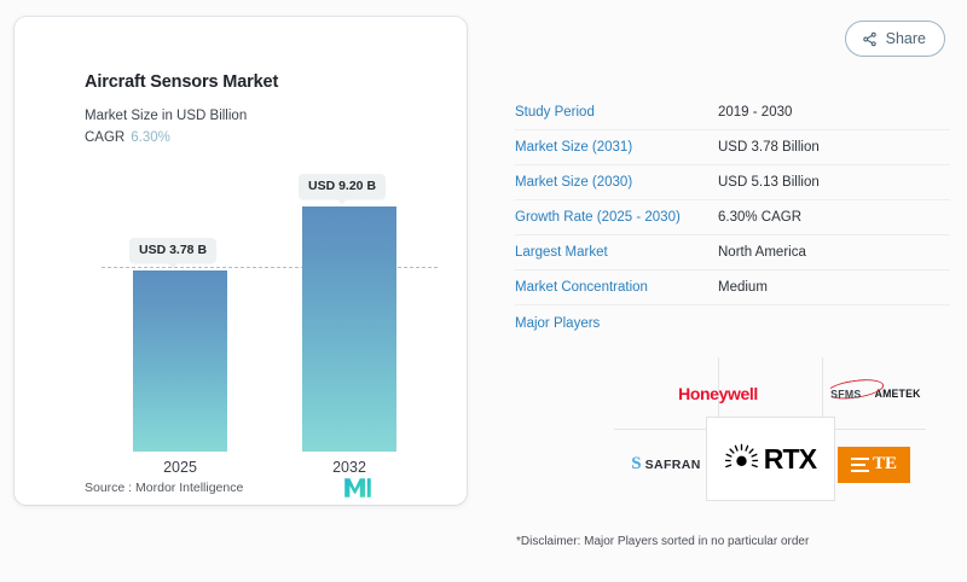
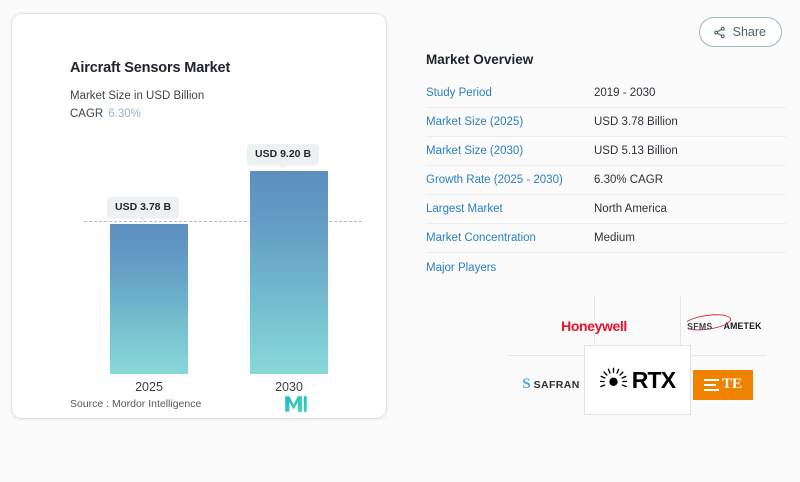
  Aircraft Sensors Market
  Market Size in USD Billion
  CAGR 6.30%
  USD 3.78 B
  USD 9.20 B
  2025
- 2032
+ 2030
  Source : Mordor Intelligence
  Share
+ Market Overview
  Study Period
  2019 - 2030
- Market Size (2031)
+ Market Size (2025)
  USD 3.78 Billion
  Market Size (2030)
  USD 5.13 Billion
  Growth Rate (2025 - 2030)
  6.30% CAGR
  Largest Market
  North America
  Market Concentration
  Medium
  Major Players
  Honeywell
  SFMS
  AMETEK
  S
  SAFRAN
  TE
  RTX
- *Disclaimer: Major Players sorted in no particular order
